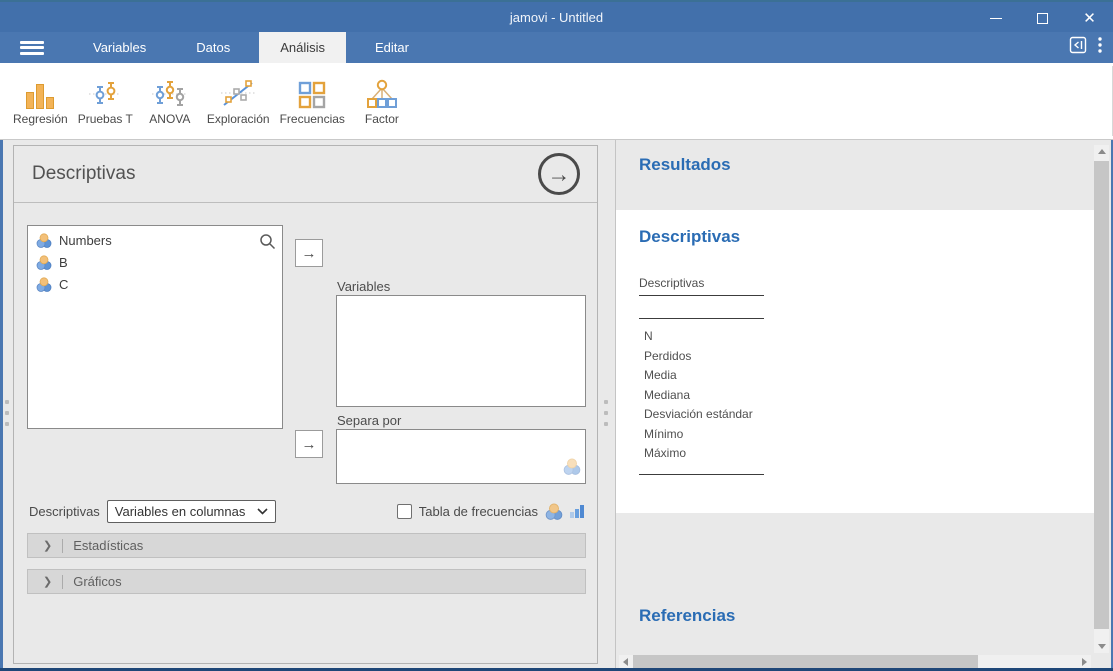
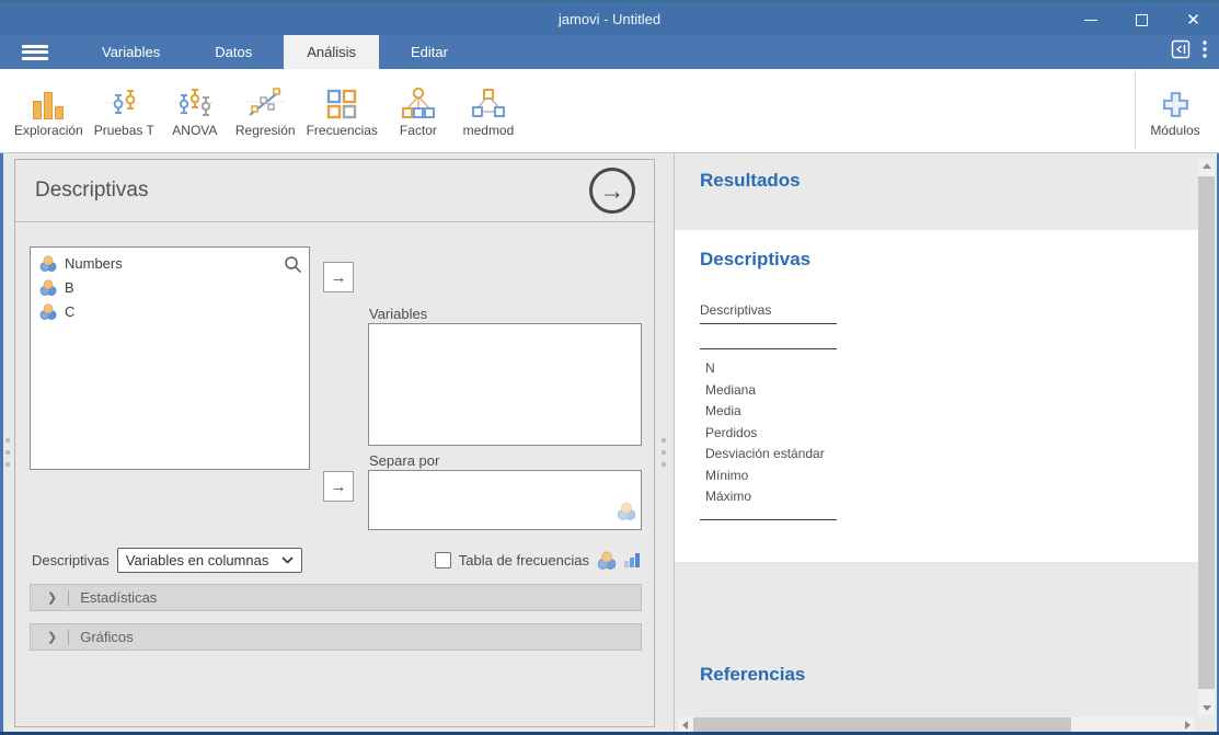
  jamovi - Untitled
  ✕
  Variables
  Datos
  Análisis
  Editar
- Regresión
+ Exploración
  Pruebas T
  ANOVA
- Exploración
+ Regresión
  Frecuencias
  Factor
+ medmod
+ Módulos
  Descriptivas
  →
  Numbers
  B
  C
  →
  →
  Variables
  Separa por
  Descriptivas
  Variables en columnas
  Tabla de frecuencias
  ❯
  Estadísticas
  ❯
  Gráficos
  Resultados
  Descriptivas
  Descriptivas
  N
- Perdidos
+ Mediana
  Media
- Mediana
+ Perdidos
  Desviación estándar
  Mínimo
  Máximo
  Referencias
